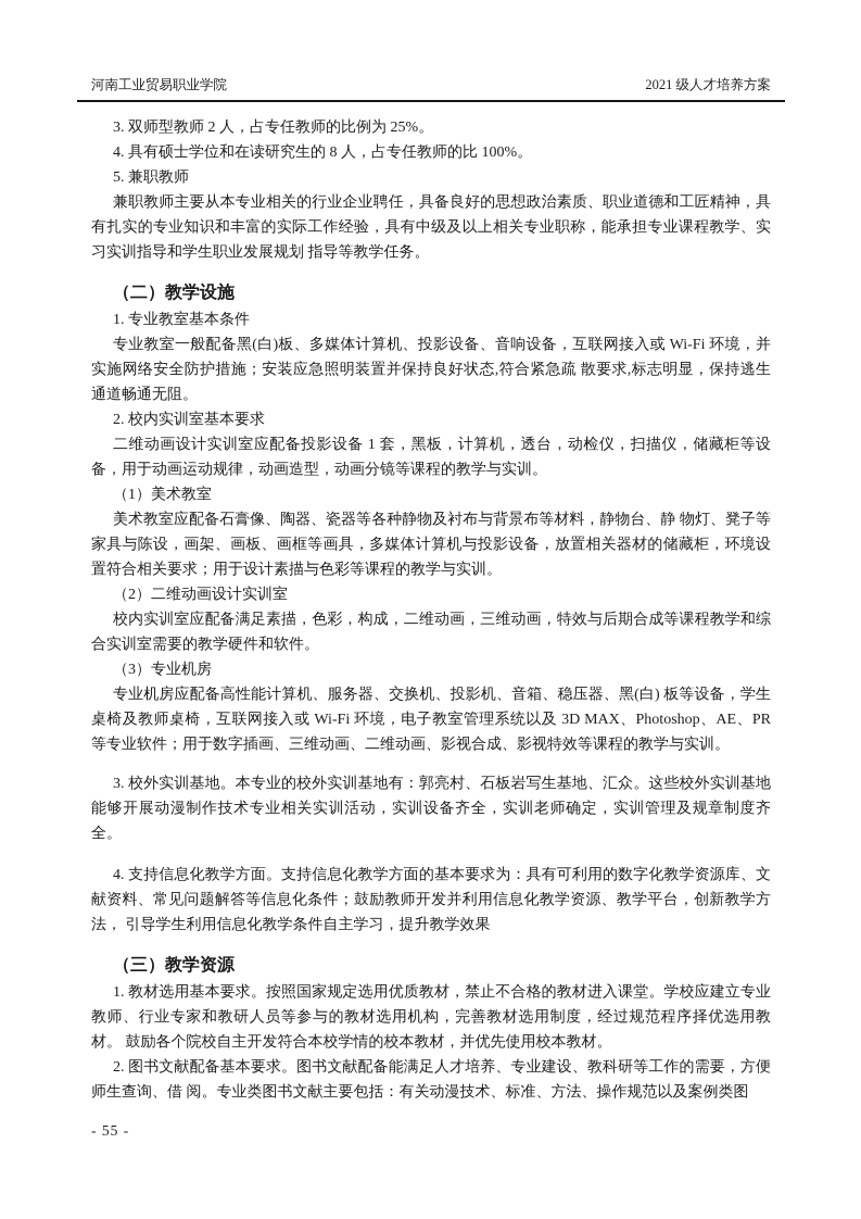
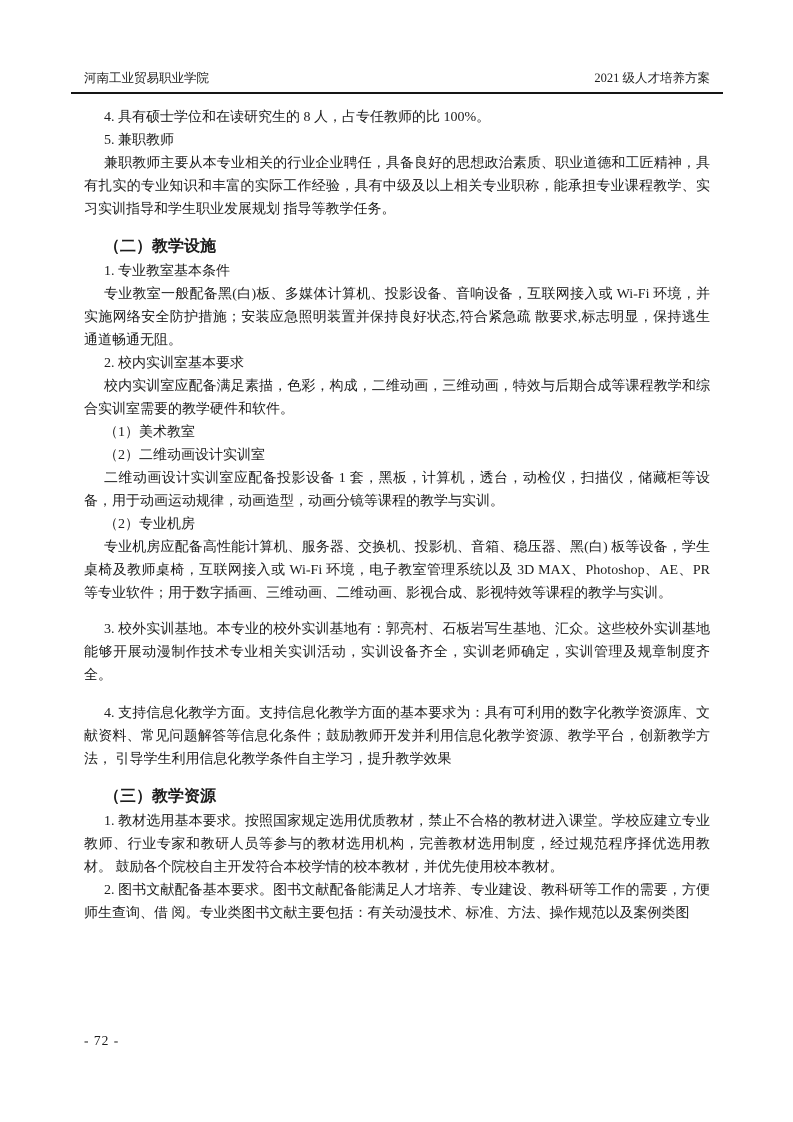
  河南工业贸易职业学院
  2021 级人才培养方案
- 3. 双师型教师 2 人，占专任教师的比例为 25%。
  4. 具有硕士学位和在读研究生的 8 人，占专任教师的比 100%。
  5. 兼职教师
  兼职教师主要从本专业相关的行业企业聘任，具备良好的思想政治素质、职业道德和工匠精神，具有扎实的专业知识和丰富的实际工作经验，具有中级及以上相关专业职称，能承担专业课程教学、实习实训指导和学生职业发展规划 指导等教学任务。
  （二）教学设施
  1. 专业教室基本条件
  专业教室一般配备黑(白)板、多媒体计算机、投影设备、音响设备，互联网接入或 Wi-Fi 环境，并实施网络安全防护措施；安装应急照明装置并保持良好状态,符合紧急疏 散要求,标志明显，保持逃生通道畅通无阻。
  2. 校内实训室基本要求
- 二维动画设计实训室应配备投影设备 1 套，黑板，计算机，透台，动检仪，扫描仪，储藏柜等设备，用于动画运动规律，动画造型，动画分镜等课程的教学与实训。
+ 校内实训室应配备满足素描，色彩，构成，二维动画，三维动画，特效与后期合成等课程教学和综合实训室需要的教学硬件和软件。
  （1）美术教室
- 美术教室应配备石膏像、陶器、瓷器等各种静物及衬布与背景布等材料，静物台、静 物灯、凳子等家具与陈设，画架、画板、画框等画具，多媒体计算机与投影设备，放置相关器材的储藏柜，环境设置符合相关要求；用于设计素描与色彩等课程的教学与实训。
  （2）二维动画设计实训室
- 校内实训室应配备满足素描，色彩，构成，二维动画，三维动画，特效与后期合成等课程教学和综合实训室需要的教学硬件和软件。
+ 二维动画设计实训室应配备投影设备 1 套，黑板，计算机，透台，动检仪，扫描仪，储藏柜等设备，用于动画运动规律，动画造型，动画分镜等课程的教学与实训。
- （3）专业机房
+ （2）专业机房
  专业机房应配备高性能计算机、服务器、交换机、投影机、音箱、稳压器、黑(白) 板等设备，学生桌椅及教师桌椅，互联网接入或 Wi-Fi 环境，电子教室管理系统以及 3D MAX、Photoshop、AE、PR 等专业软件；用于数字插画、三维动画、二维动画、影视合成、影视特效等课程的教学与实训。
  3. 校外实训基地。本专业的校外实训基地有：郭亮村、石板岩写生基地、汇众。这些校外实训基地能够开展动漫制作技术专业相关实训活动，实训设备齐全，实训老师确定，实训管理及规章制度齐全。
  4. 支持信息化教学方面。支持信息化教学方面的基本要求为：具有可利用的数字化教学资源库、文献资料、常见问题解答等信息化条件；鼓励教师开发并利用信息化教学资源、教学平台，创新教学方法， 引导学生利用信息化教学条件自主学习，提升教学效果
  （三）教学资源
  1. 教材选用基本要求。按照国家规定选用优质教材，禁止不合格的教材进入课堂。学校应建立专业教师、行业专家和教研人员等参与的教材选用机构，完善教材选用制度，经过规范程序择优选用教材。 鼓励各个院校自主开发符合本校学情的校本教材，并优先使用校本教材。
  2. 图书文献配备基本要求。图书文献配备能满足人才培养、专业建设、教科研等工作的需要，方便师生查询、借 阅。专业类图书文献主要包括：有关动漫技术、标准、方法、操作规范以及案例类图
- - 55 -
+ - 72 -
